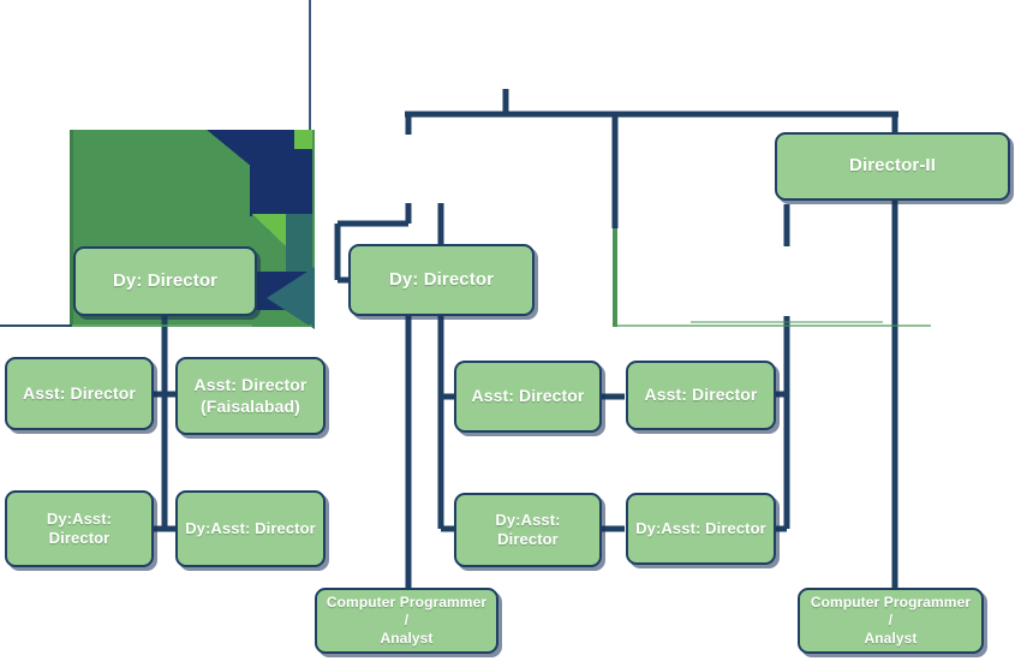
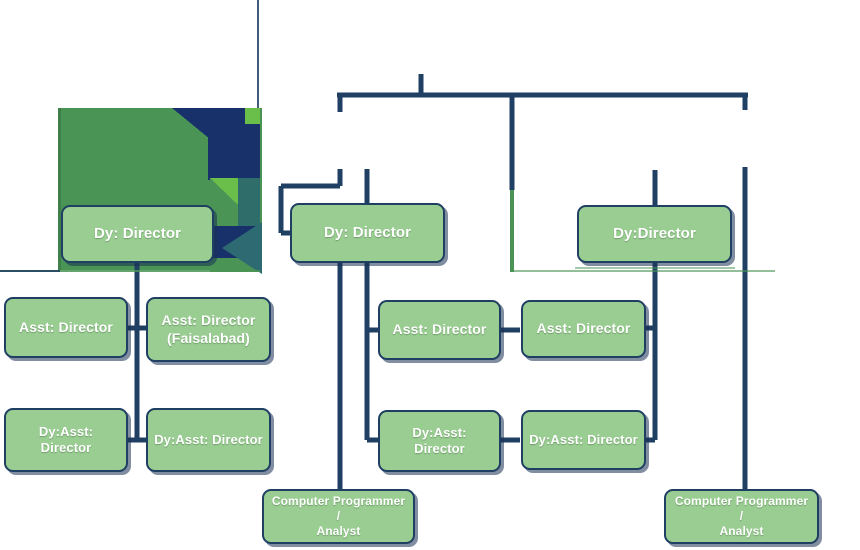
- Director-II
  Dy: Director
  Dy: Director
+ Dy:Director
  Asst: Director
  Asst: Director
  (Faisalabad)
  Asst: Director
  Asst: Director
  Dy:Asst: Director
  Dy:Asst: Director
  Dy:Asst: Director
  Dy:Asst: Director
  Computer Programmer /
  Analyst
  Computer Programmer /
  Analyst
